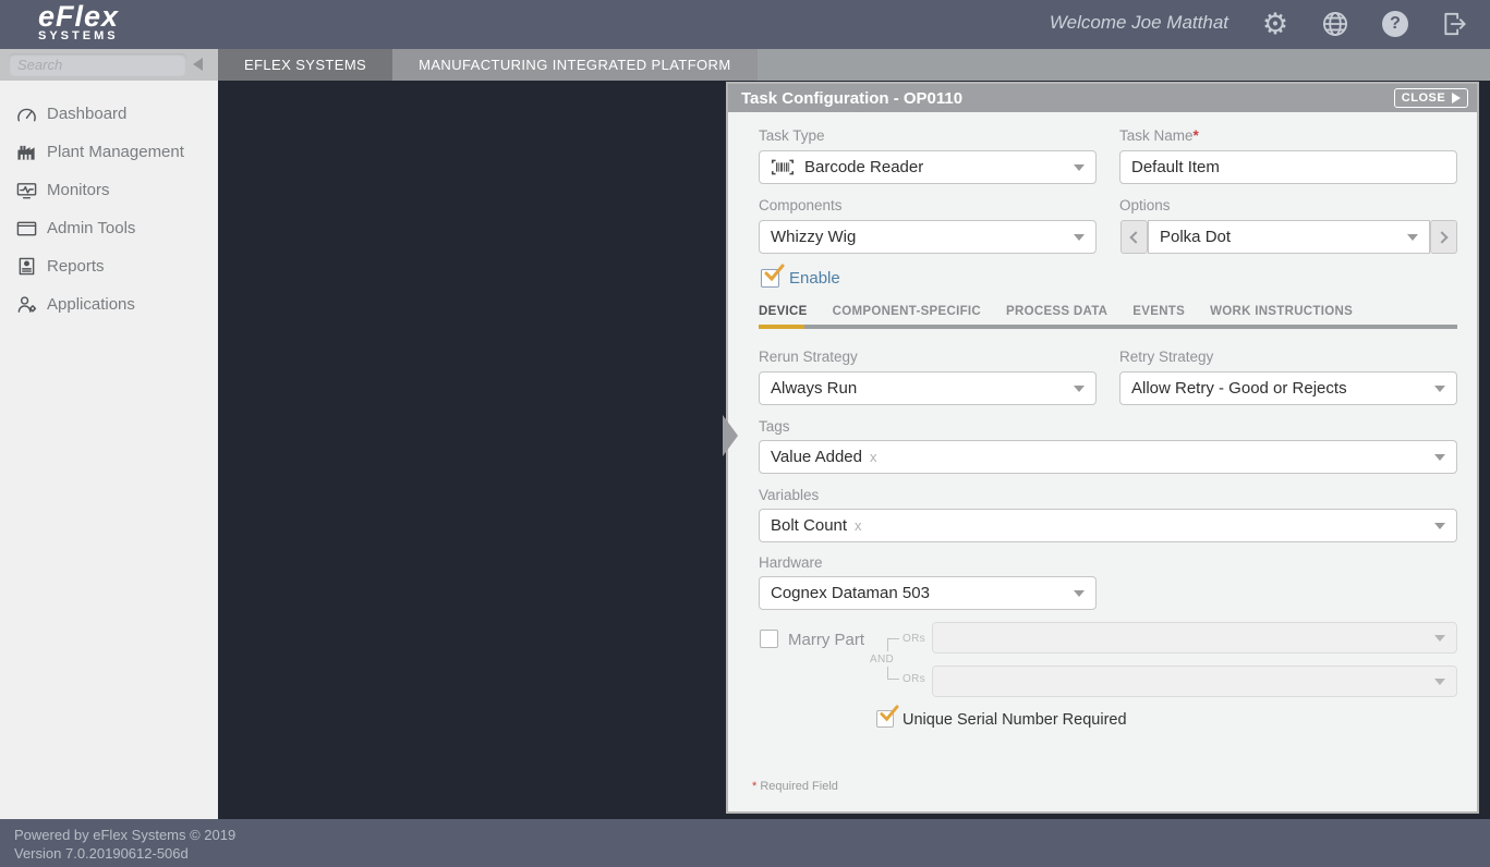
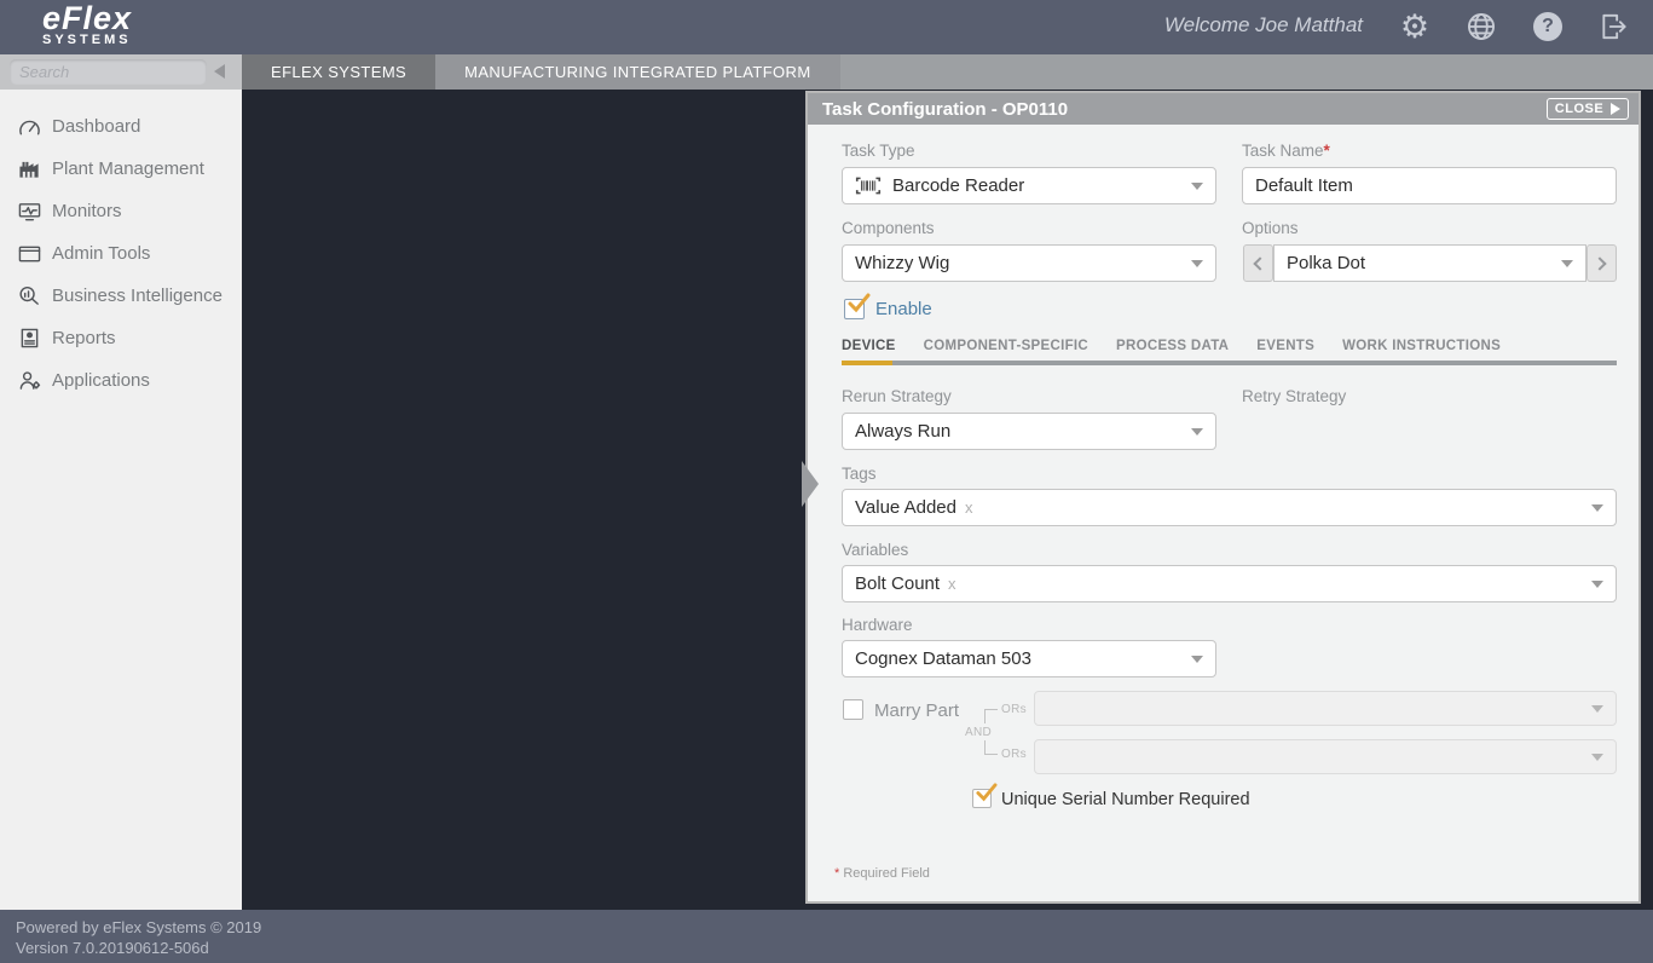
  eFlex
  SYSTEMS
  Welcome Joe Matthat
  ⚙
  ?
  Search
  EFLEX SYSTEMS
  MANUFACTURING INTEGRATED PLATFORM
  Dashboard
  Plant Management
  Monitors
  Admin Tools
+ Business Intelligence
  Reports
  Applications
  Task Configuration - OP0110
  CLOSE
  Task Type
  Task Name*
  Barcode Reader
  Default Item
  Components
  Options
  Whizzy Wig
  Polka Dot
  Enable
  DEVICE
  COMPONENT-SPECIFIC
  PROCESS DATA
  EVENTS
  WORK INSTRUCTIONS
  Rerun Strategy
  Retry Strategy
  Always Run
- Allow Retry - Good or Rejects
  Tags
  Value Added
  x
  Variables
  Bolt Count
  x
  Hardware
  Cognex Dataman 503
  Marry Part
  ORs
  AND
  ORs
  Unique Serial Number Required
  * Required Field
  Powered by eFlex Systems © 2019
  Version 7.0.20190612-506d
